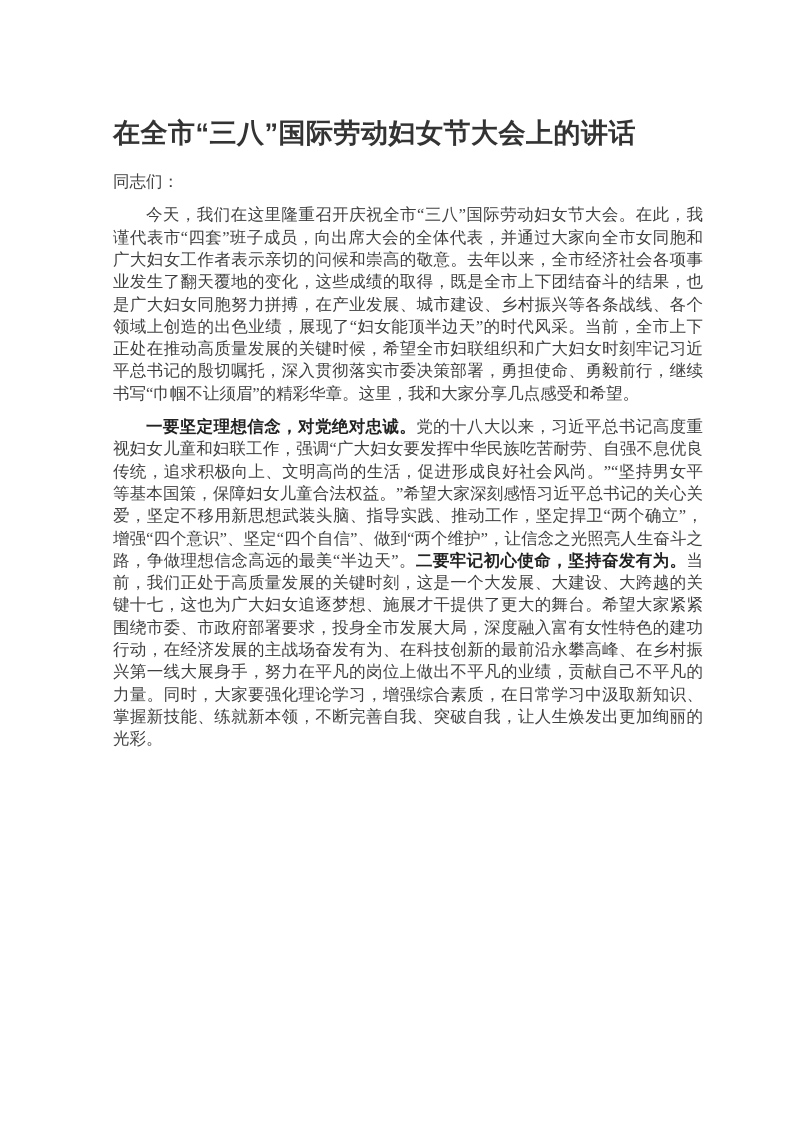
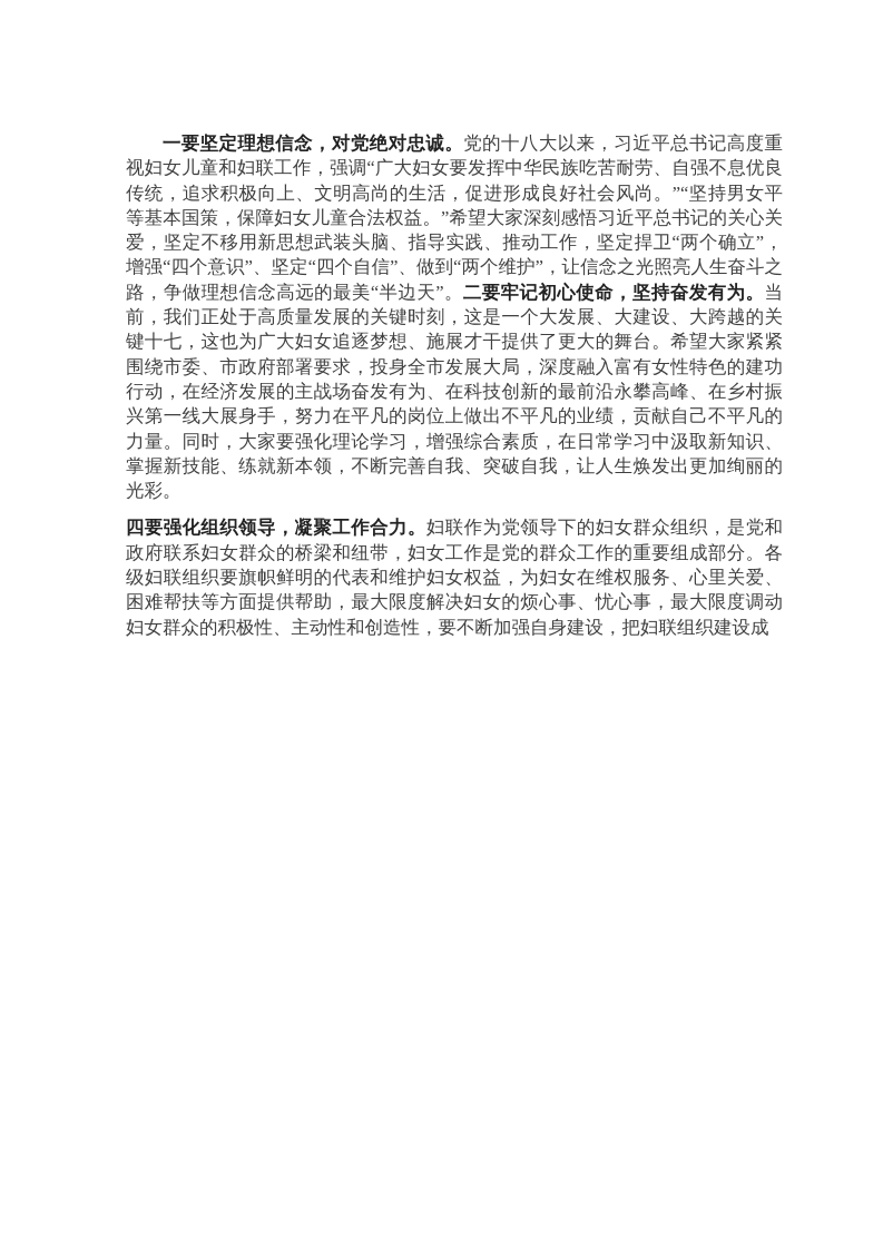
- 在全市“三八”国际劳动妇女节大会上的讲话
- 同志们：
- 今天，我们在这里隆重召开庆祝全市“三八”国际劳动妇女节大会。在此，我谨代表市“四套”班子成员，向出席大会的全体代表，并通过大家向全市女同胞和广大妇女工作者表示亲切的问候和崇高的敬意。去年以来，全市经济社会各项事业发生了翻天覆地的变化，这些成绩的取得，既是全市上下团结奋斗的结果，也是广大妇女同胞努力拼搏，在产业发展、城市建设、乡村振兴等各条战线、各个领域上创造的出色业绩，展现了“妇女能顶半边天”的时代风采。当前，全市上下正处在推动高质量发展的关键时候，希望全市妇联组织和广大妇女时刻牢记习近平总书记的殷切嘱托，深入贯彻落实市委决策部署，勇担使命、勇毅前行，继续书写“巾帼不让须眉”的精彩华章。这里，我和大家分享几点感受和希望。
  一要坚定理想信念，对党绝对忠诚。党的十八大以来，习近平总书记高度重视妇女儿童和妇联工作，强调“广大妇女要发挥中华民族吃苦耐劳、自强不息优良传统，追求积极向上、文明高尚的生活，促进形成良好社会风尚。”“坚持男女平等基本国策，保障妇女儿童合法权益。”希望大家深刻感悟习近平总书记的关心关爱，坚定不移用新思想武装头脑、指导实践、推动工作，坚定捍卫“两个确立”，增强“四个意识”、坚定“四个自信”、做到“两个维护”，让信念之光照亮人生奋斗之路，争做理想信念高远的最美“半边天”。二要牢记初心使命，坚持奋发有为。当前，我们正处于高质量发展的关键时刻，这是一个大发展、大建设、大跨越的关键十七，这也为广大妇女追逐梦想、施展才干提供了更大的舞台。希望大家紧紧围绕市委、市政府部署要求，投身全市发展大局，深度融入富有女性特色的建功行动，在经济发展的主战场奋发有为、在科技创新的最前沿永攀高峰、在乡村振兴第一线大展身手，努力在平凡的岗位上做出不平凡的业绩，贡献自己不平凡的力量。同时，大家要强化理论学习，增强综合素质，在日常学习中汲取新知识、掌握新技能、练就新本领，不断完善自我、突破自我，让人生焕发出更加绚丽的光彩。
+ 四要强化组织领导，凝聚工作合力。妇联作为党领导下的妇女群众组织，是党和政府联系妇女群众的桥梁和纽带，妇女工作是党的群众工作的重要组成部分。各级妇联组织要旗帜鲜明的代表和维护妇女权益，为妇女在维权服务、心里关爱、困难帮扶等方面提供帮助，最大限度解决妇女的烦心事、忧心事，最大限度调动妇女群众的积极性、主动性和创造性，要不断加强自身建设，把妇联组织建设成
